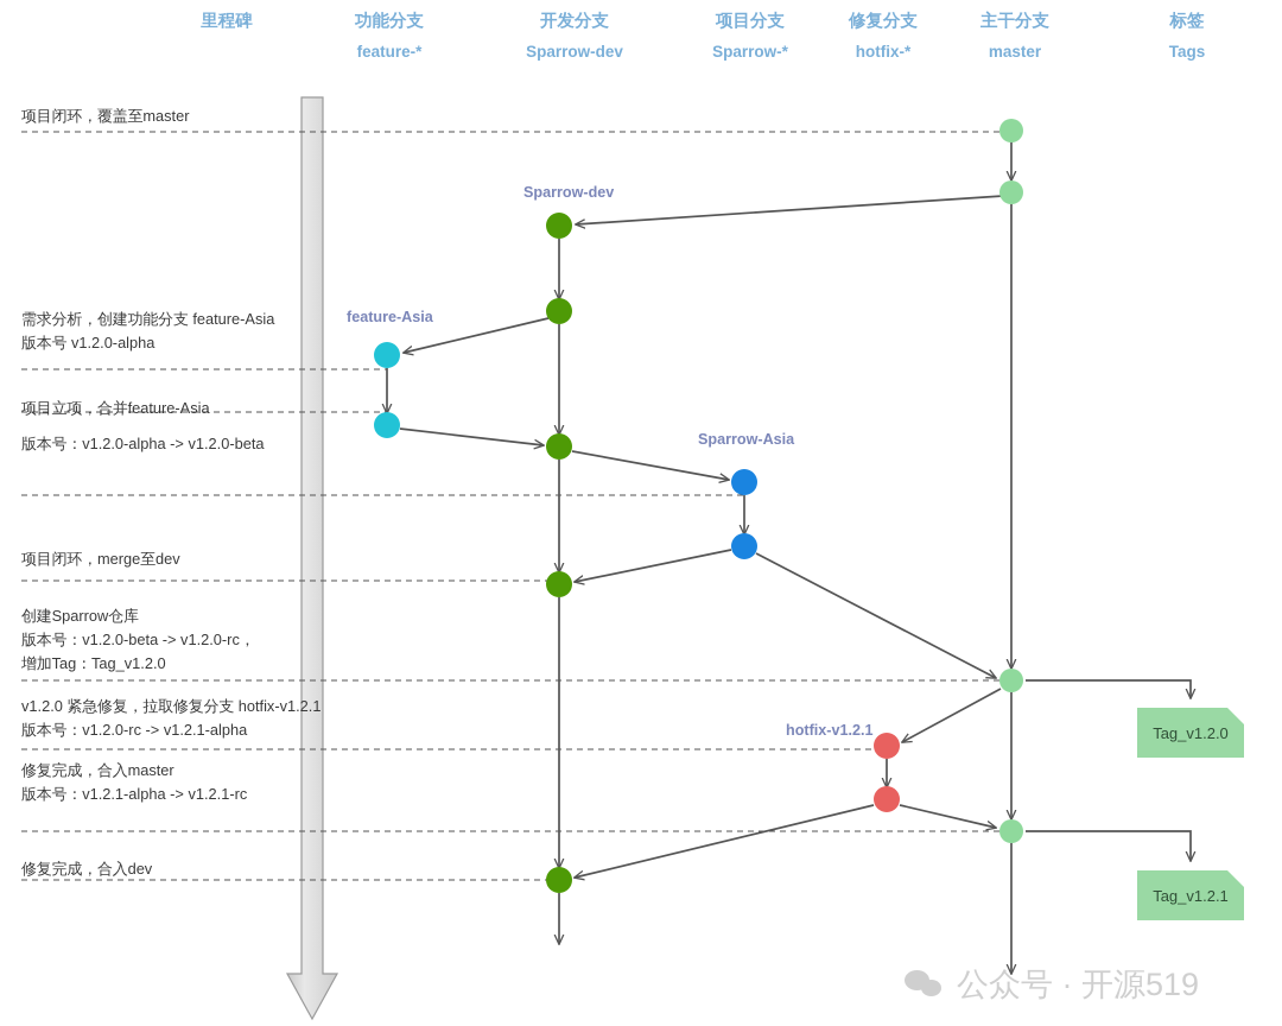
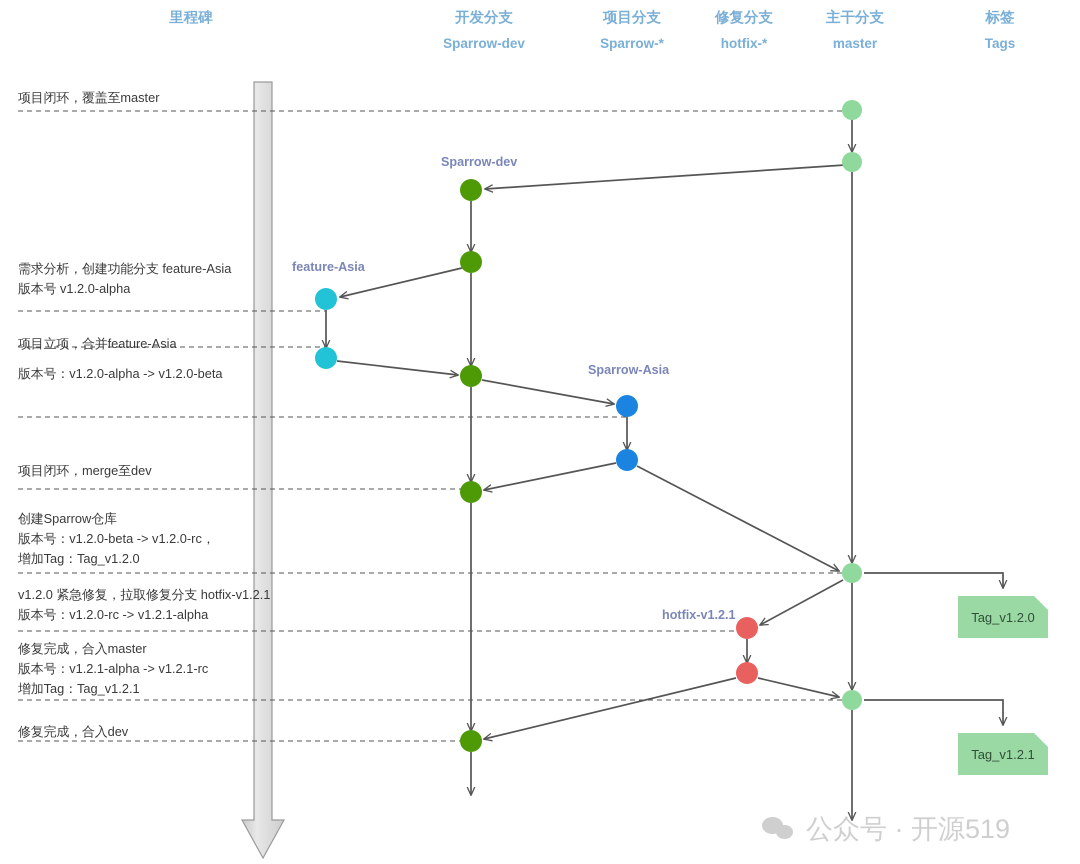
  里程碑
- 功能分支
- feature-*
  开发分支
  Sparrow-dev
  项目分支
  Sparrow-*
  修复分支
  hotfix-*
  主干分支
  master
  标签
  Tags
  项目闭环，覆盖至master
  需求分析，创建功能分支 feature-Asia
  版本号 v1.2.0-alpha
  项目立项，合并feature-Asia
  版本号：v1.2.0-alpha -> v1.2.0-beta
  项目闭环，merge至dev
  创建Sparrow仓库
  版本号：v1.2.0-beta -> v1.2.0-rc，
  增加Tag：Tag_v1.2.0
  v1.2.0 紧急修复，拉取修复分支 hotfix-v1.2.1
  版本号：v1.2.0-rc -> v1.2.1-alpha
  修复完成，合入master
  版本号：v1.2.1-alpha -> v1.2.1-rc
+ 增加Tag：Tag_v1.2.1
  修复完成，合入dev
  Sparrow-dev
  feature-Asia
  Sparrow-Asia
  hotfix-v1.2.1
  Tag_v1.2.0
  Tag_v1.2.1
  公众号 · 开源519
